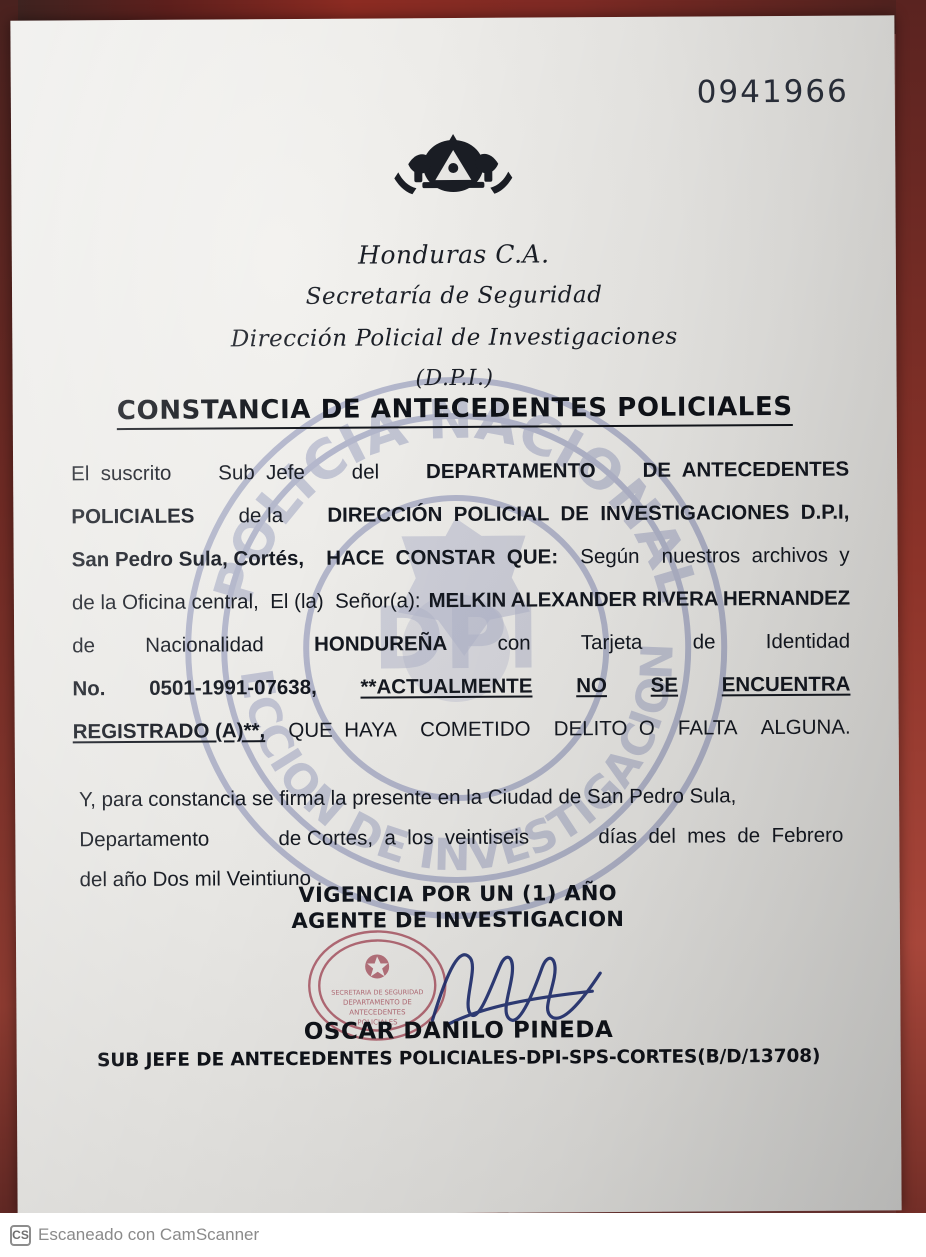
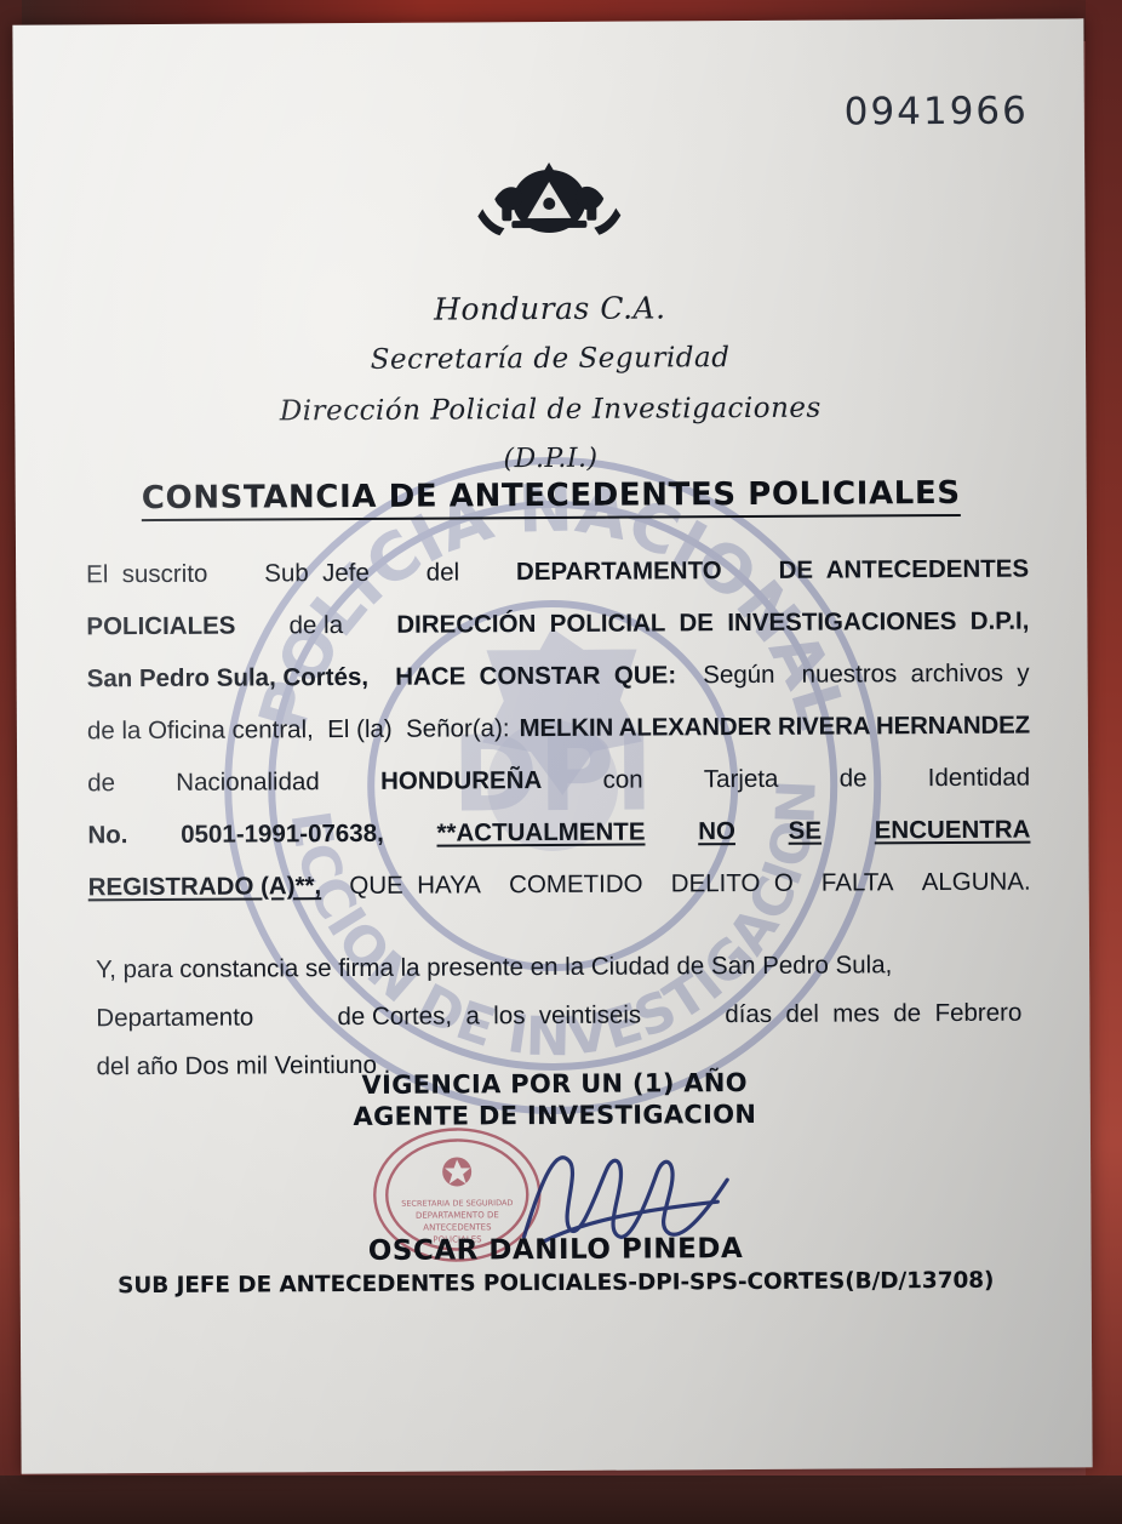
- CS
- Escaneado con CamScanner
